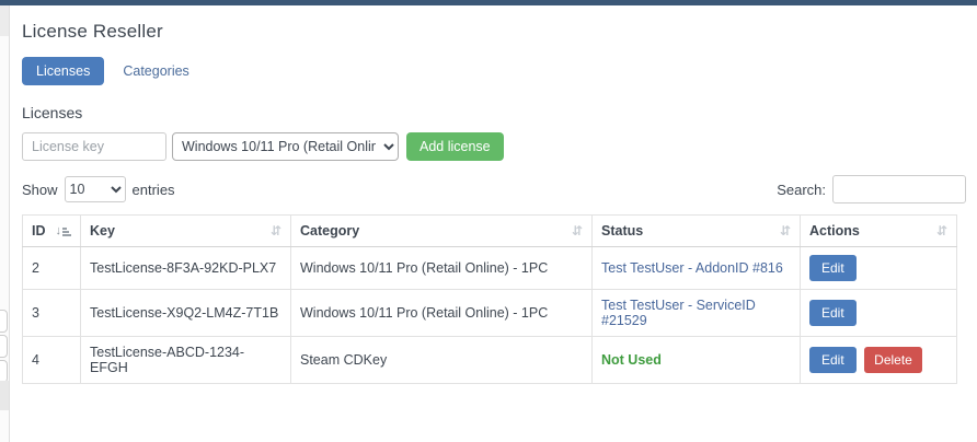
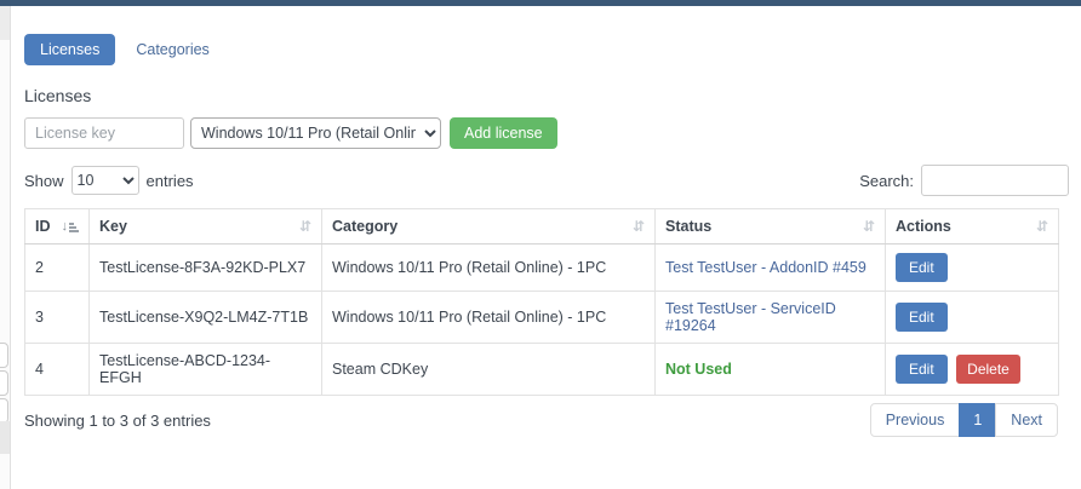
- License Reseller
  Licenses
  Categories
  Licenses
  License key
  Windows 10/11 Pro (Retail Onlin
  Add license
  Show
  10
  entries
  Search:
  ID ↓	Key ⇵	Category ⇵	Status ⇵	Actions ⇵
- 2	TestLicense-8F3A-92KD-PLX7	Windows 10/11 Pro (Retail Online) - 1PC	Test TestUser - AddonID #816	Edit
+ 2	TestLicense-8F3A-92KD-PLX7	Windows 10/11 Pro (Retail Online) - 1PC	Test TestUser - AddonID #459	Edit
- 3	TestLicense-X9Q2-LM4Z-7T1B	Windows 10/11 Pro (Retail Online) - 1PC	Test TestUser - ServiceID #21529	Edit
+ 3	TestLicense-X9Q2-LM4Z-7T1B	Windows 10/11 Pro (Retail Online) - 1PC	Test TestUser - ServiceID #19264	Edit
  4	TestLicense-ABCD-1234-EFGH	Steam CDKey	Not Used	Edit Delete
+ Showing 1 to 3 of 3 entries
+ Previous
+ 1
+ Next
